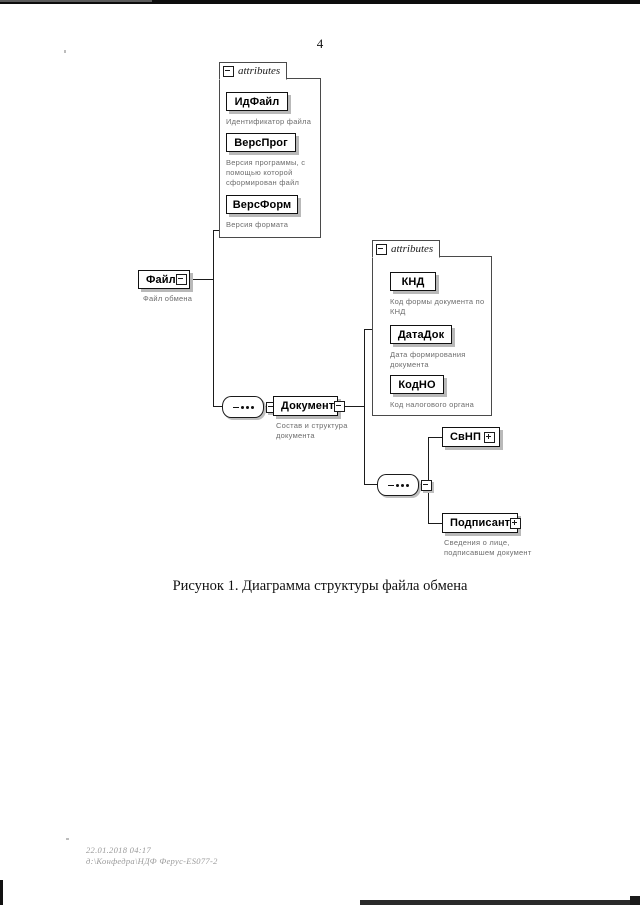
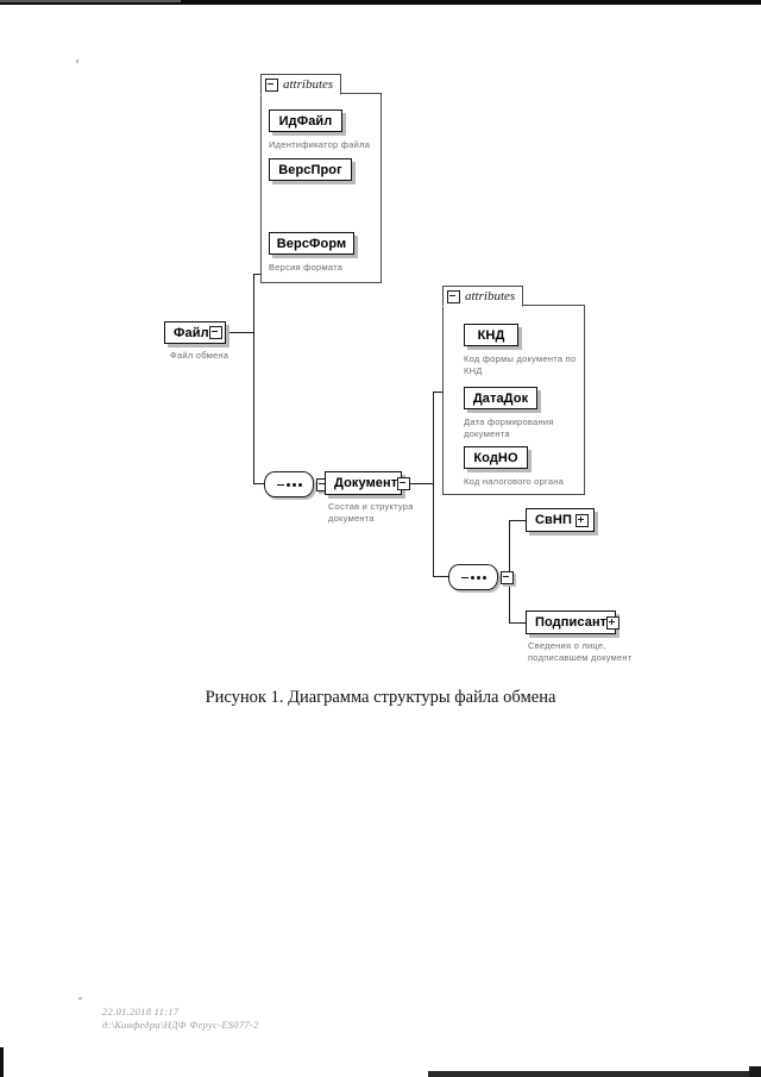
- 4
  attributes
  ИдФайл
  Идентификатор файла
  ВерсПрог
- Версия программы, с
- помощью которой
- сформирован файл
  ВерсФорм
  Версия формата
  attributes
  КНД
  Код формы документа по
  КНД
  ДатаДок
  Дата формирования
  документа
  КодНО
  Код налогового органа
  Файл
  Файл обмена
  Документ
  Состав и структура
  документа
  СвНП
  Подписант
  Сведения о лице,
  подписавшем документ
  Рисунок 1. Диаграмма структуры файла обмена
- 22.01.2018 04:17
+ 22.01.2018 11:17
  д:\Конфедра\НДФ Ферус-ES077-2
